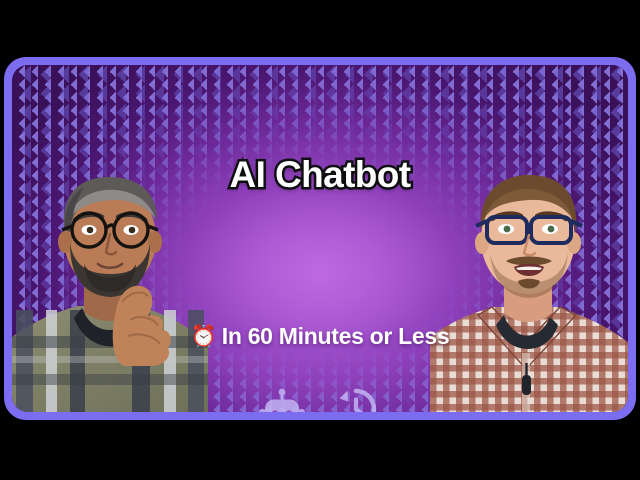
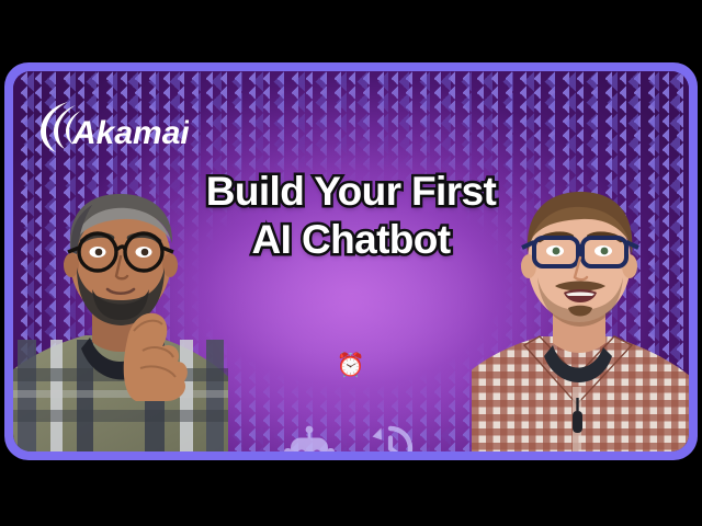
+ Akamai
+ Build Your First
  AI Chatbot
  ⏰
- In 60 Minutes or Less
